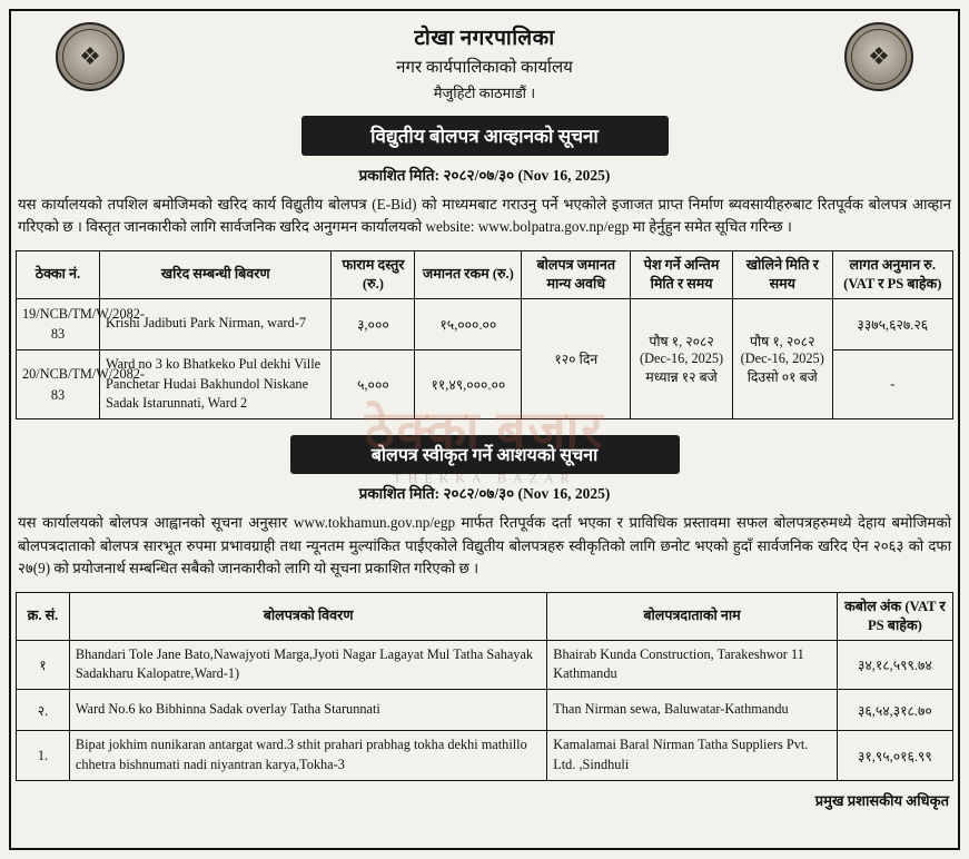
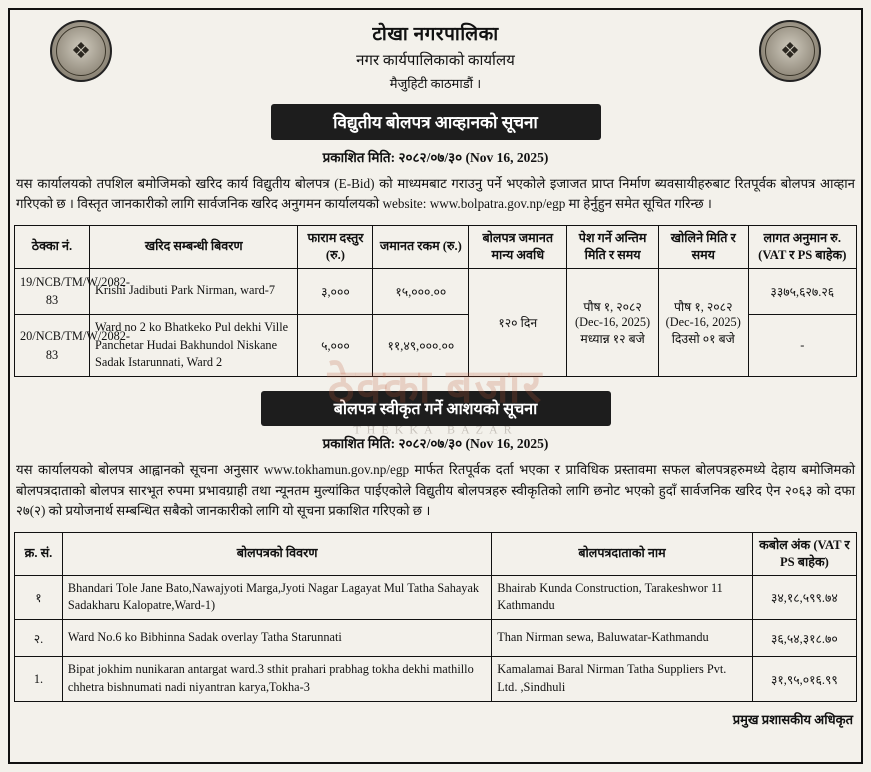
  ठेक्का बजार
  THEKKA BAZAR
  ❖
  ❖
  टोखा नगरपालिका
  नगर कार्यपालिकाको कार्यालय
  मैजुहिटी काठमाडौं ।
  विद्युतीय बोलपत्र आव्हानको सूचना
  प्रकाशित मिति: २०८२/०७/३० (Nov 16, 2025)
  यस कार्यालयको तपशिल बमोजिमको खरिद कार्य विद्युतीय बोलपत्र (E-Bid) को माध्यमबाट गराउनु पर्ने भएकोले इजाजत प्राप्त निर्माण ब्यवसायीहरुबाट रितपूर्वक बोलपत्र आव्हान गरिएको छ । विस्तृत जानकारीको लागि सार्वजनिक खरिद अनुगमन कार्यालयको website: www.bolpatra.gov.np/egp मा हेर्नुहुन समेत सूचित गरिन्छ ।
  ठेक्का नं.	खरिद सम्बन्धी बिवरण	फाराम दस्तुर (रु.)	जमानत रकम (रु.)	बोलपत्र जमानत मान्य अवधि	पेश गर्ने अन्तिम मिति र समय	खोलिने मिति र समय	लागत अनुमान रु. (VAT र PS बाहेक)
  19/NCB/TM/W83	Krishi Jadibuti Park Nirman, ward-7	३,०००	१५,०००.००	१२० दिन	पौष १, २०८२ (Dec-16, 2025) मध्यान्न १२ बजे	पौष १, २०८२ (Dec-16, 2025) दिउसो ०१ बजे	३३७५,६२७.२६
- 20/NCB/TM/W83	Ward no 3 ko Bhatkeko Pul dekhi Ville Panchetar Hudai Bakhundol Niskane Sadak Istarunnati, Ward 2	५,०००	११,४९,०००.००	-
+ 20/NCB/TM/W83	Ward no 2 ko Bhatkeko Pul dekhi Ville Panchetar Hudai Bakhundol Niskane Sadak Istarunnati, Ward 2	५,०००	११,४९,०००.००	-
  बोलपत्र स्वीकृत गर्ने आशयको सूचना
  प्रकाशित मिति: २०८२/०७/३० (Nov 16, 2025)
- यस कार्यालयको बोलपत्र आह्वानको सूचना अनुसार www.tokhamun.gov.np/egp मार्फत रितपूर्वक दर्ता भएका र प्राविधिक प्रस्तावमा सफल बोलपत्रहरुमध्ये देहाय बमोजिमको बोलपत्रदाताको बोलपत्र सारभूत रुपमा प्रभावग्राही तथा न्यूनतम मुल्यांकित पाईएकोले विद्युतीय बोलपत्रहरु स्वीकृतिको लागि छनोट भएको हुदाँ सार्वजनिक खरिद ऐन २०६३ को दफा २७(9) को प्रयोजनार्थ सम्बन्धित सबैको जानकारीको लागि यो सूचना प्रकाशित गरिएको छ ।
+ यस कार्यालयको बोलपत्र आह्वानको सूचना अनुसार www.tokhamun.gov.np/egp मार्फत रितपूर्वक दर्ता भएका र प्राविधिक प्रस्तावमा सफल बोलपत्रहरुमध्ये देहाय बमोजिमको बोलपत्रदाताको बोलपत्र सारभूत रुपमा प्रभावग्राही तथा न्यूनतम मुल्यांकित पाईएकोले विद्युतीय बोलपत्रहरु स्वीकृतिको लागि छनोट भएको हुदाँ सार्वजनिक खरिद ऐन २०६३ को दफा २७(२) को प्रयोजनार्थ सम्बन्धित सबैको जानकारीको लागि यो सूचना प्रकाशित गरिएको छ ।
  क्र. सं.	बोलपत्रको विवरण	बोलपत्रदाताको नाम	कबोल अंक (VAT र PS बाहेक)
  १	Bhandari Tole Jane Bato,Nawajyoti Marga,Jyoti Nagar Lagayat Mul Tatha Sahayak Sadakharu Kalopatre,Ward-1)	Bhairab Kunda Construction, Tarakeshwor 11 Kathmandu	३४,१८,५९९.७४
  २.	Ward No.6 ko Bibhinna Sadak overlay Tatha Starunnati	Than Nirman sewa, Baluwatar-Kathmandu	३६,५४,३१८.७०
  1.	Bipat jokhim nunikaran antargat ward.3 sthit prahari prabhag tokha dekhi mathillo chhetra bishnumati nadi niyantran karya,Tokha-3	Kamalamai Baral Nirman Tatha Suppliers Pvt. Ltd. ,Sindhuli	३१,९५,०१६.९९
  प्रमुख प्रशासकीय अधिकृत
